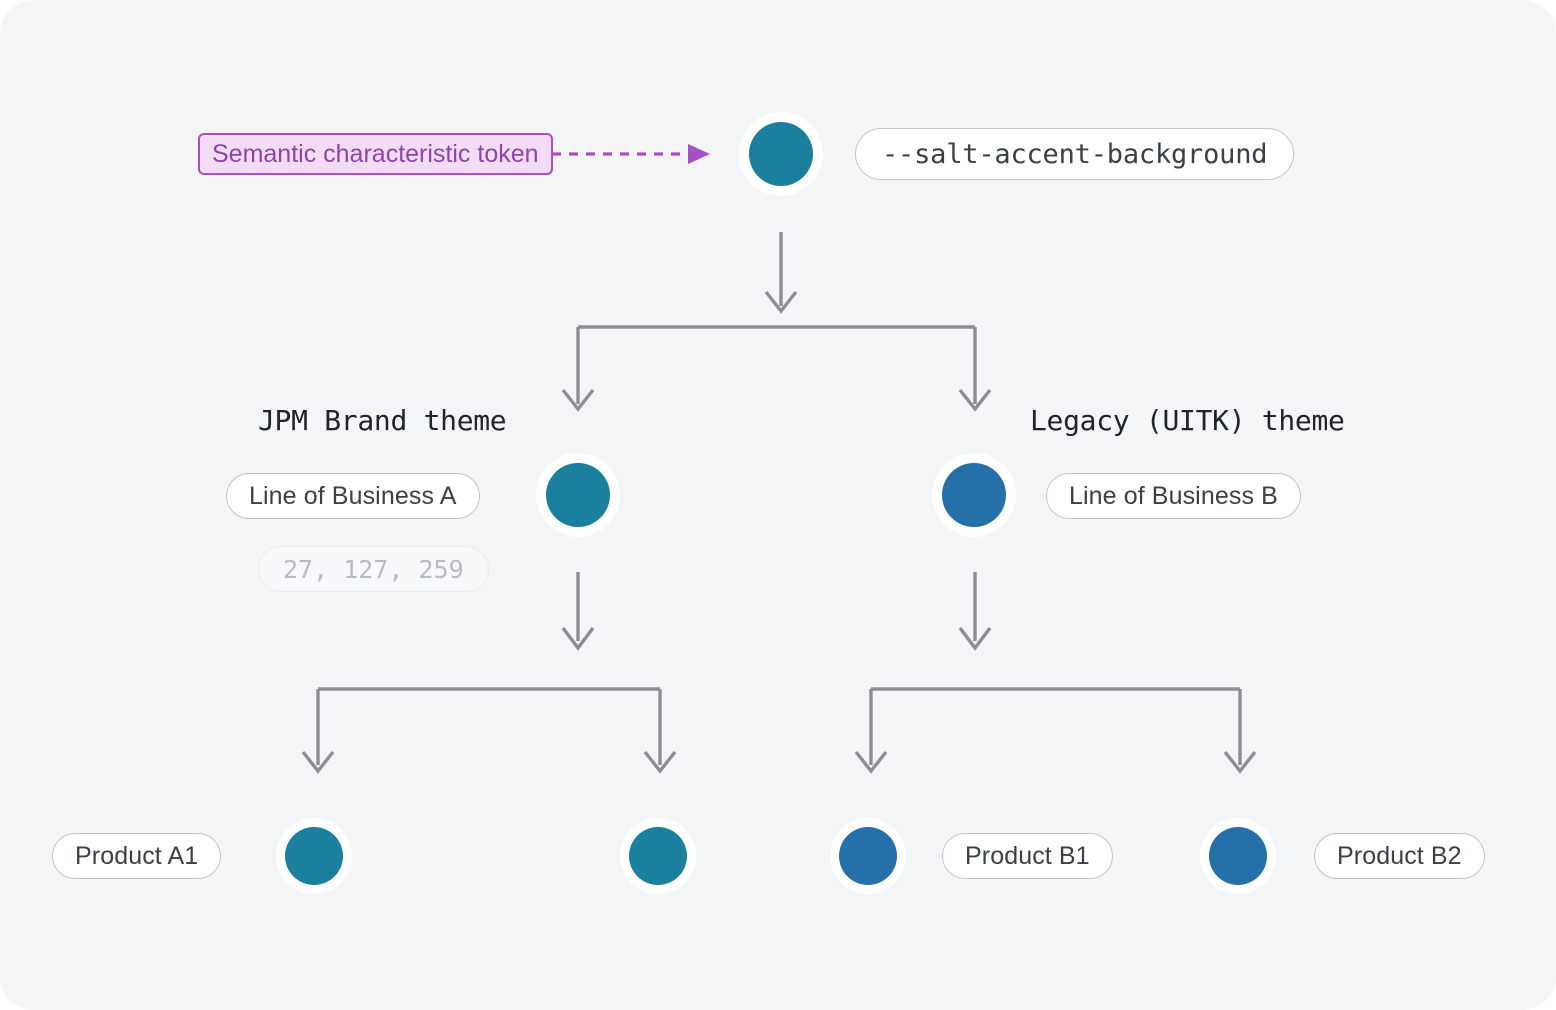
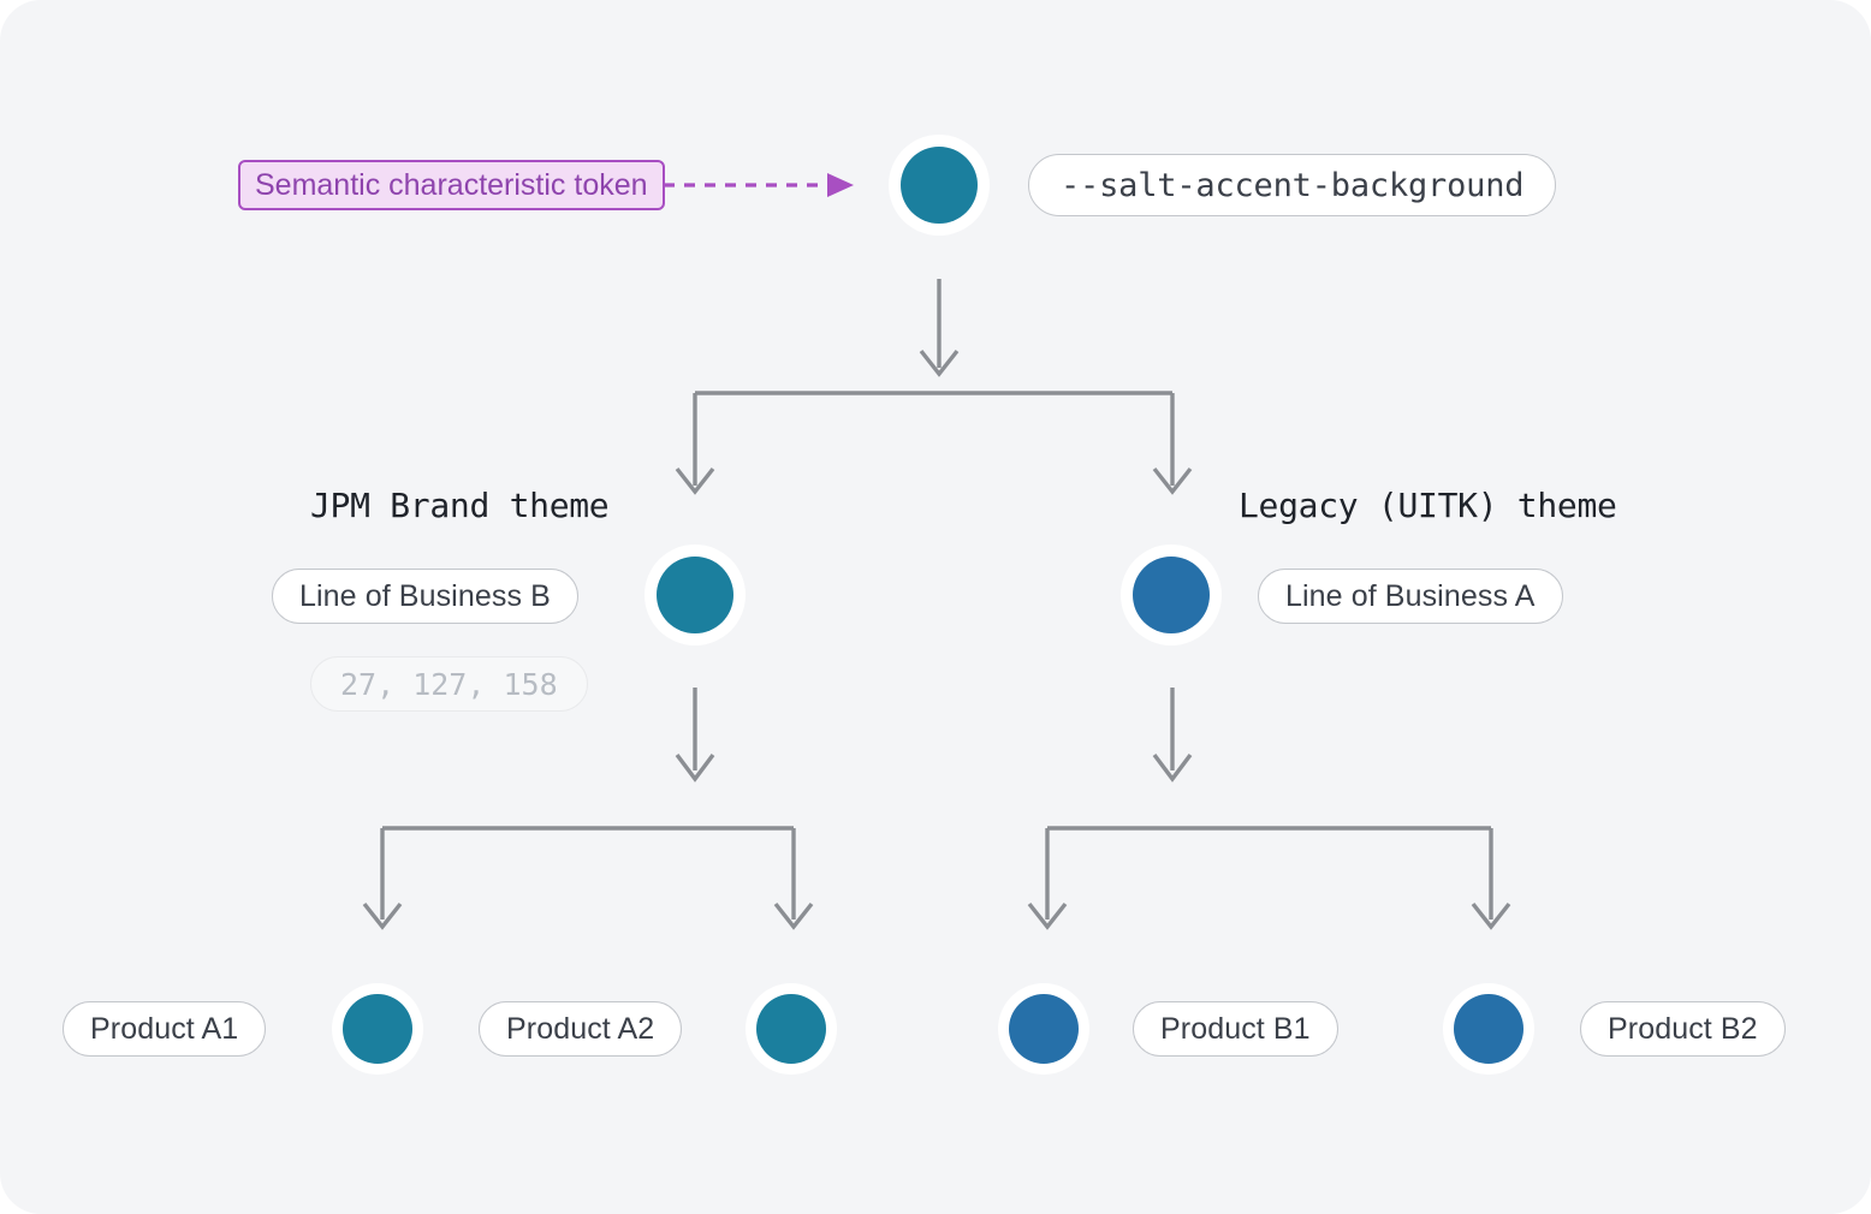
  Semantic characteristic token
  --salt-accent-background
  JPM Brand theme
  Legacy (UITK) theme
- Line of Business A
+ Line of Business B
- 27, 127, 259
+ 27, 127, 158
- Line of Business B
+ Line of Business A
  Product A1
+ Product A2
  Product B1
  Product B2
